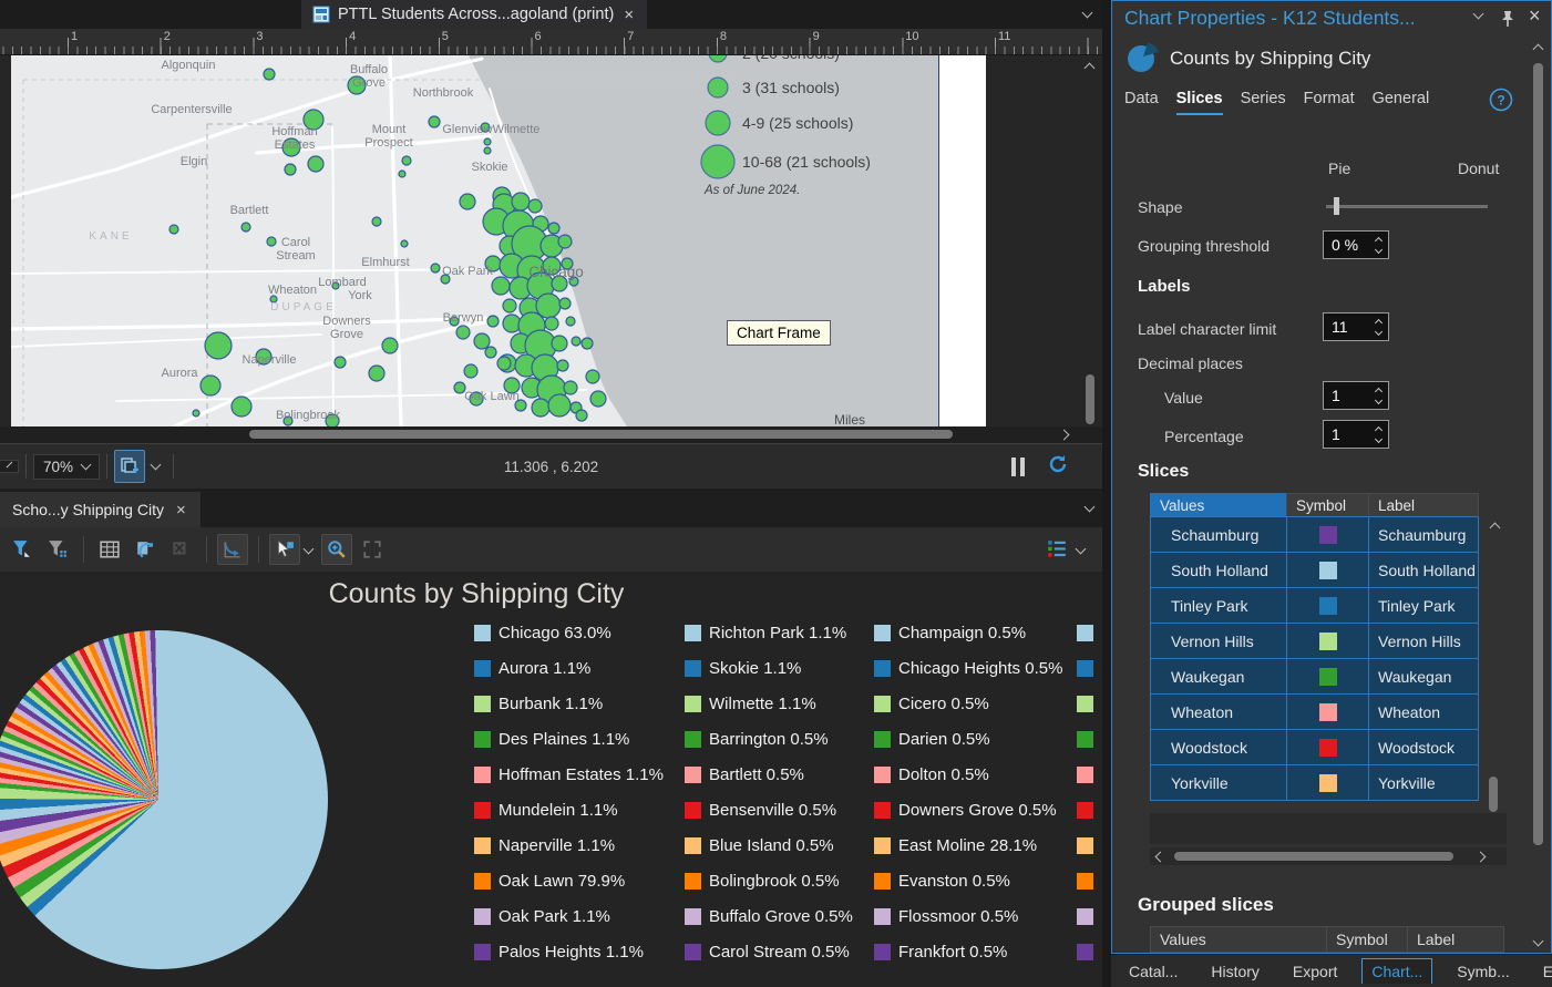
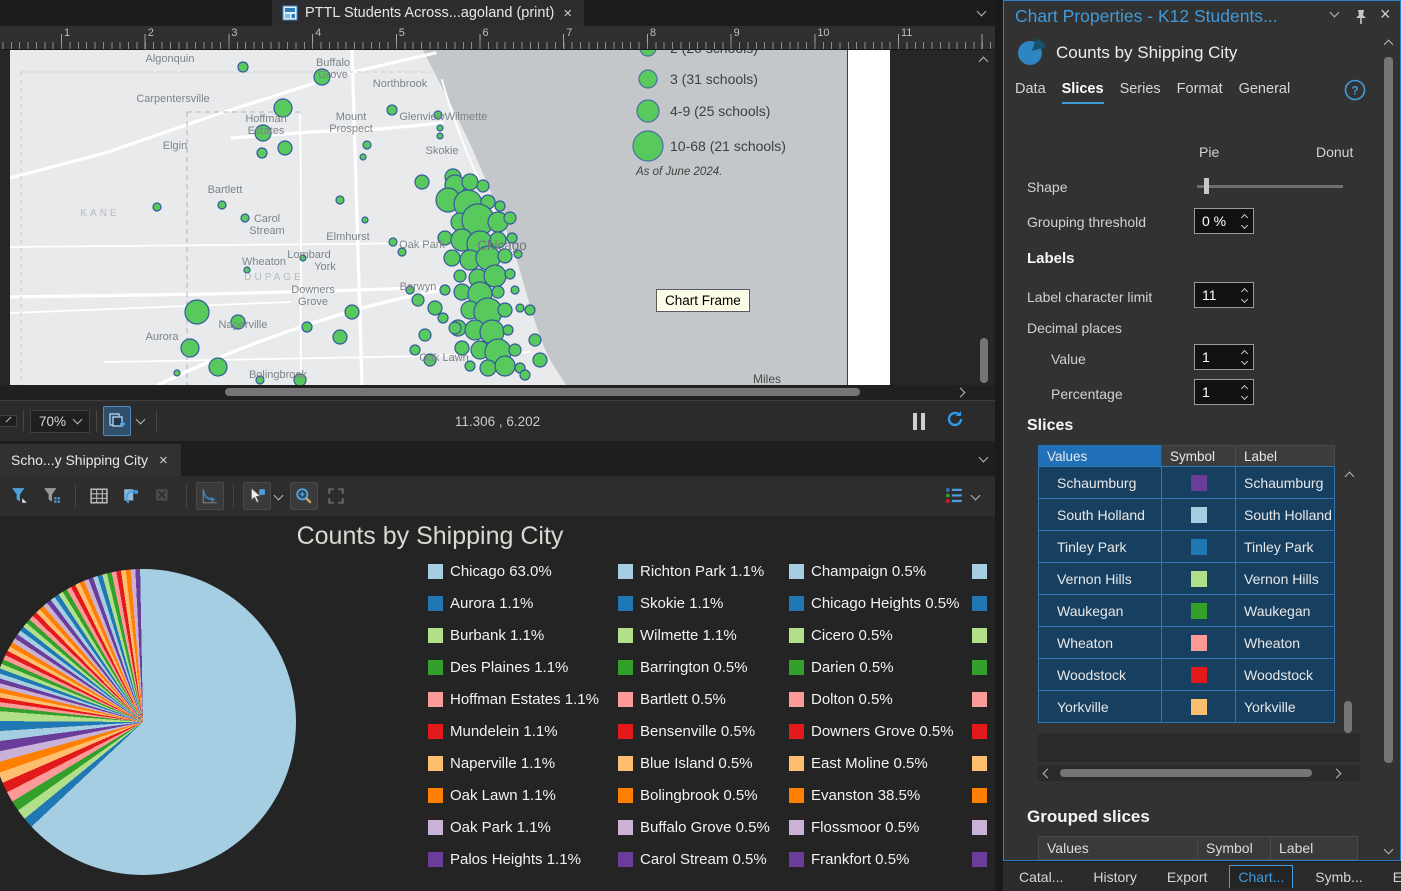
  PTTL Students Across...agoland (print)
  ×
  1
  2
  3
  4
  5
  6
  7
  8
  9
  10
  11
  Algonquin
  Buffalo
  Grove
  Northbrook
  Carpentersville
  Hoffman
  Estates
  Mount
  Prospect
  Glenview
  Wilmette
  Skokie
  Elgin
  Bartlett
  KANE
  Carol
  Stream
  Elmhurst
  Oak Park
  Wheaton
  Lombard
  York
  DUPAGE
  Berwyn
  Downers
  Grove
  Aurora
  Naperville
  Bolingbrook
  Oak Lawn
  Chicago
  Miles
  3 (31 schools)
  4-9 (25 schools)
  10-68 (21 schools)
  As of June 2024.
  Chart Frame
  70%
  11.306 , 6.202
  Scho...y Shipping City
  ×
  Counts by Shipping City
  Chicago 63.0%
  Aurora 1.1%
  Burbank 1.1%
  Des Plaines 1.1%
  Hoffman Estates 1.1%
  Mundelein 1.1%
  Naperville 1.1%
- Oak Lawn 79.9%
+ Oak Lawn 1.1%
  Oak Park 1.1%
  Palos Heights 1.1%
  Richton Park 1.1%
  Skokie 1.1%
  Wilmette 1.1%
  Barrington 0.5%
  Bartlett 0.5%
  Bensenville 0.5%
  Blue Island 0.5%
  Bolingbrook 0.5%
  Buffalo Grove 0.5%
  Carol Stream 0.5%
  Champaign 0.5%
  Chicago Heights 0.5%
  Cicero 0.5%
  Darien 0.5%
  Dolton 0.5%
  Downers Grove 0.5%
- East Moline 28.1%
+ East Moline 0.5%
- Evanston 0.5%
+ Evanston 38.5%
  Flossmoor 0.5%
  Frankfort 0.5%
  Chart Properties - K12 Students...
  ×
  Counts by Shipping City
  Data
  Slices
  Series
  Format
  General
  ?
  Pie
  Donut
  Shape
  Grouping threshold
  0 %
  Labels
  Label character limit
  11
  Decimal places
  Value
  1
  Percentage
  1
  Slices
  Values
  Symbol
  Label
  Schaumburg
  Schaumburg
  South Holland
  South Holland
  Tinley Park
  Tinley Park
  Vernon Hills
  Vernon Hills
  Waukegan
  Waukegan
  Wheaton
  Wheaton
  Woodstock
  Woodstock
  Yorkville
  Yorkville
  Grouped slices
  Values
  Symbol
  Label
  Catal...
  History
  Export
  Chart...
  Symb...
